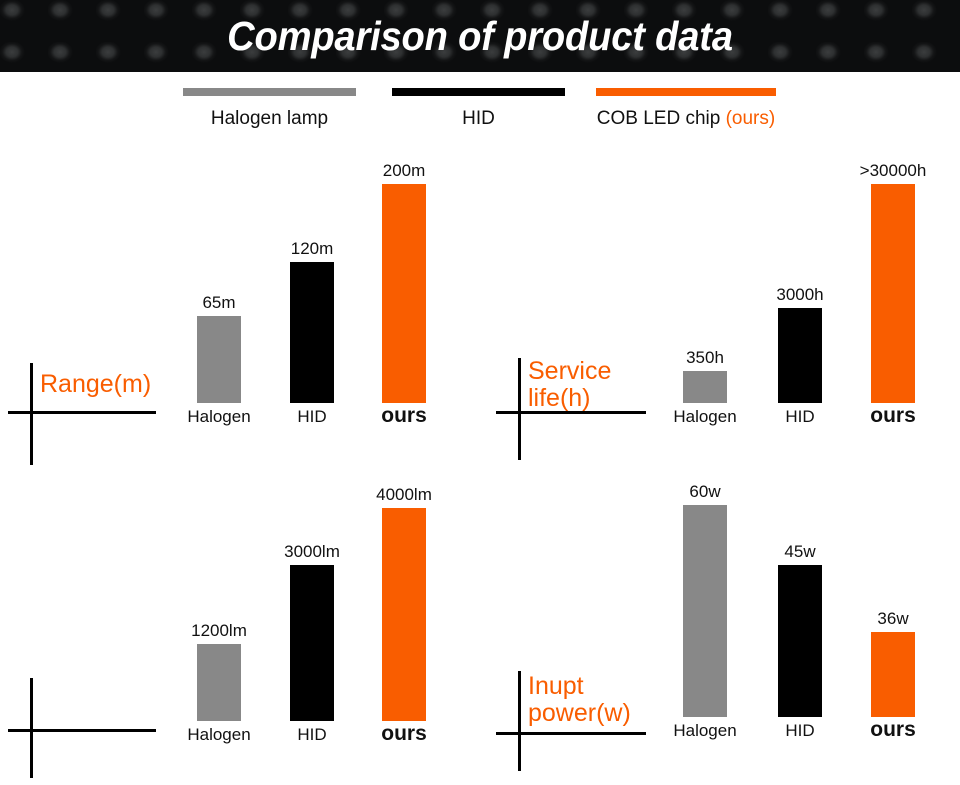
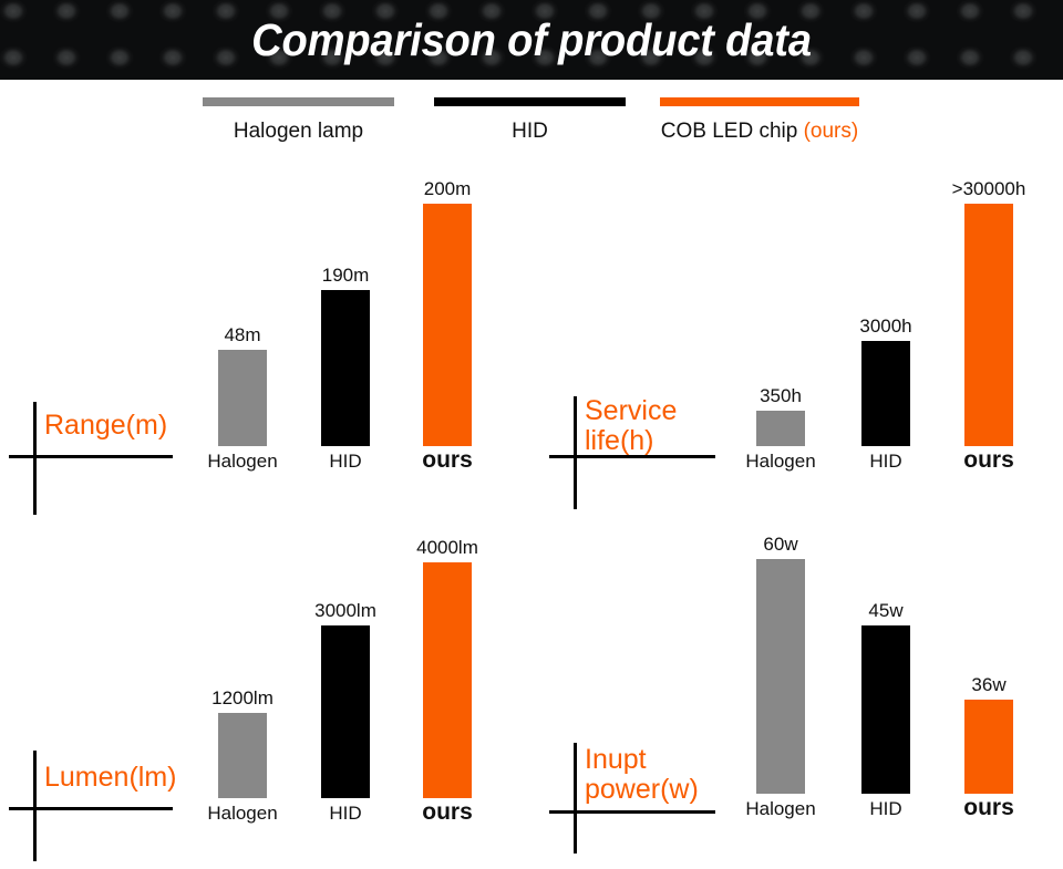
  Comparison of product data
  Halogen lamp
  HID
  COB LED chip (ours)
  Range(m)
- 65m
+ 48m
  Halogen
- 120m
+ 190m
  HID
  200m
  ours
  Service
  life(h)
  350h
  Halogen
  3000h
  HID
  >30000h
  ours
+ Lumen(lm)
  1200lm
  Halogen
  3000lm
  HID
  4000lm
  ours
  Inupt
  power(w)
  60w
  Halogen
  45w
  HID
  36w
  ours
